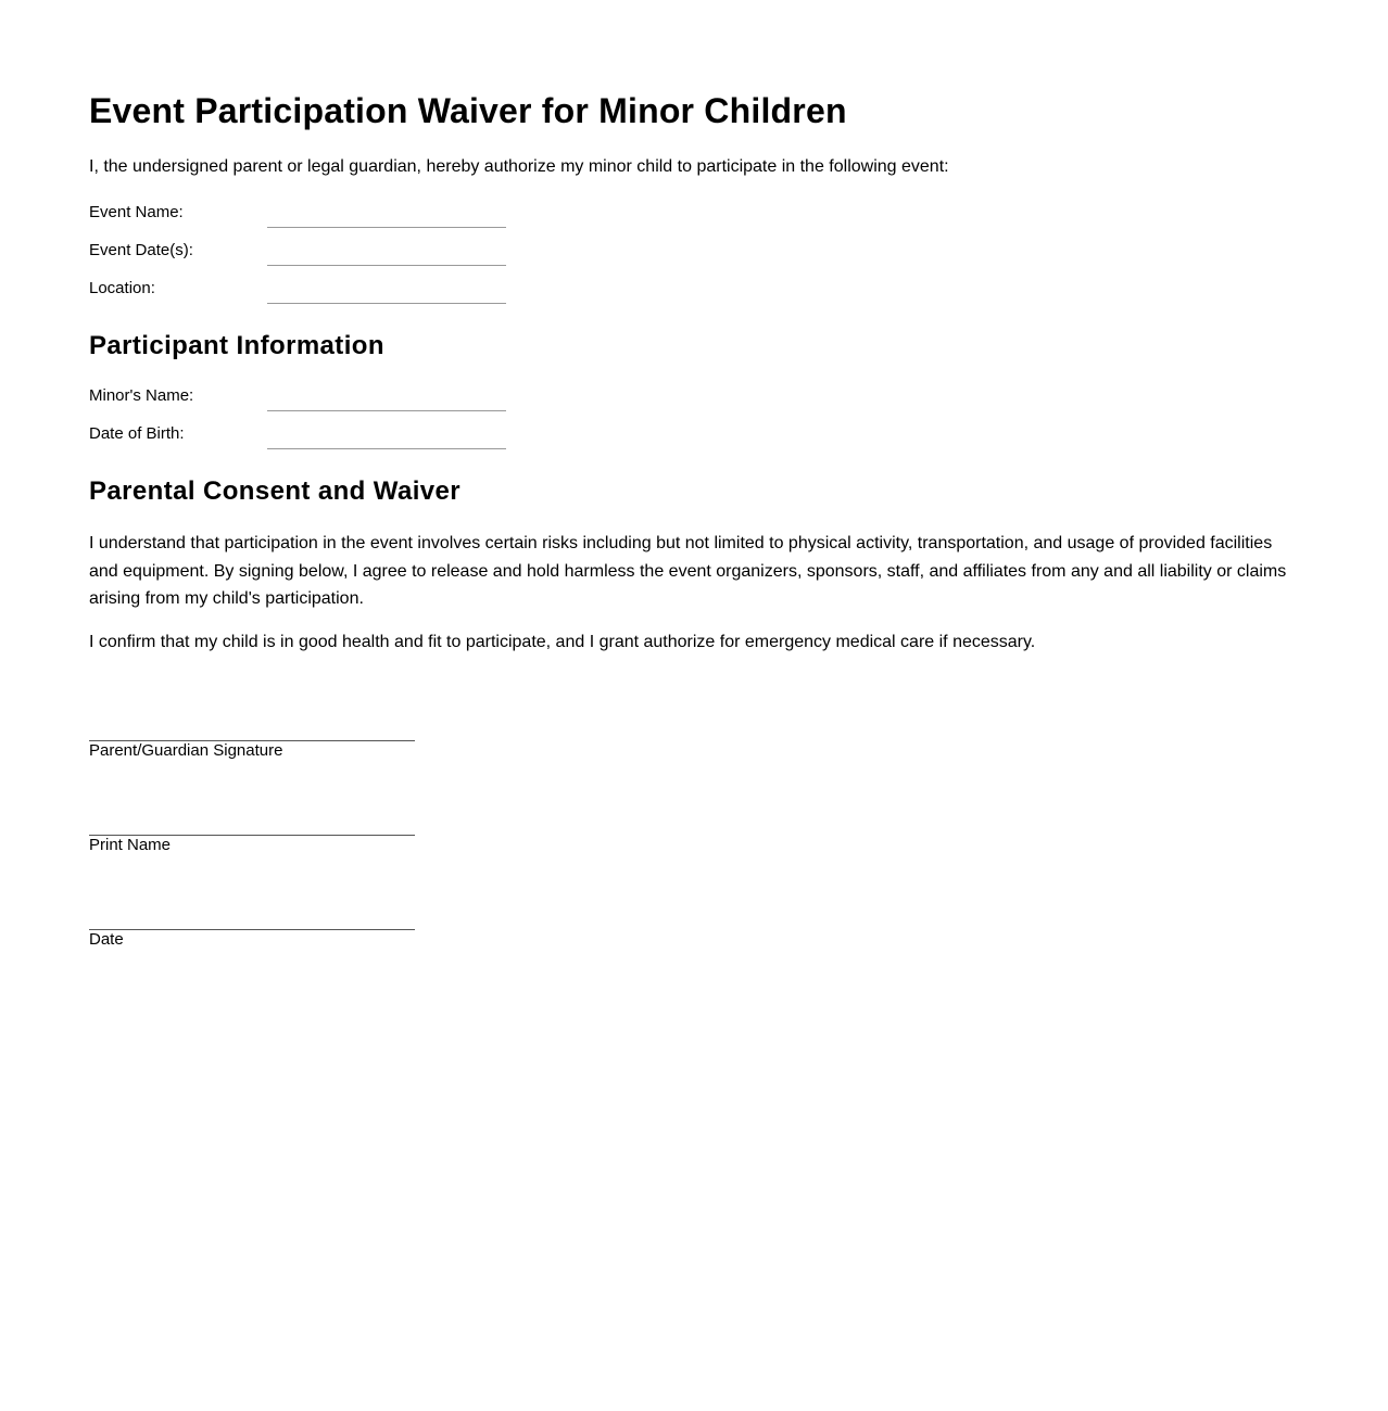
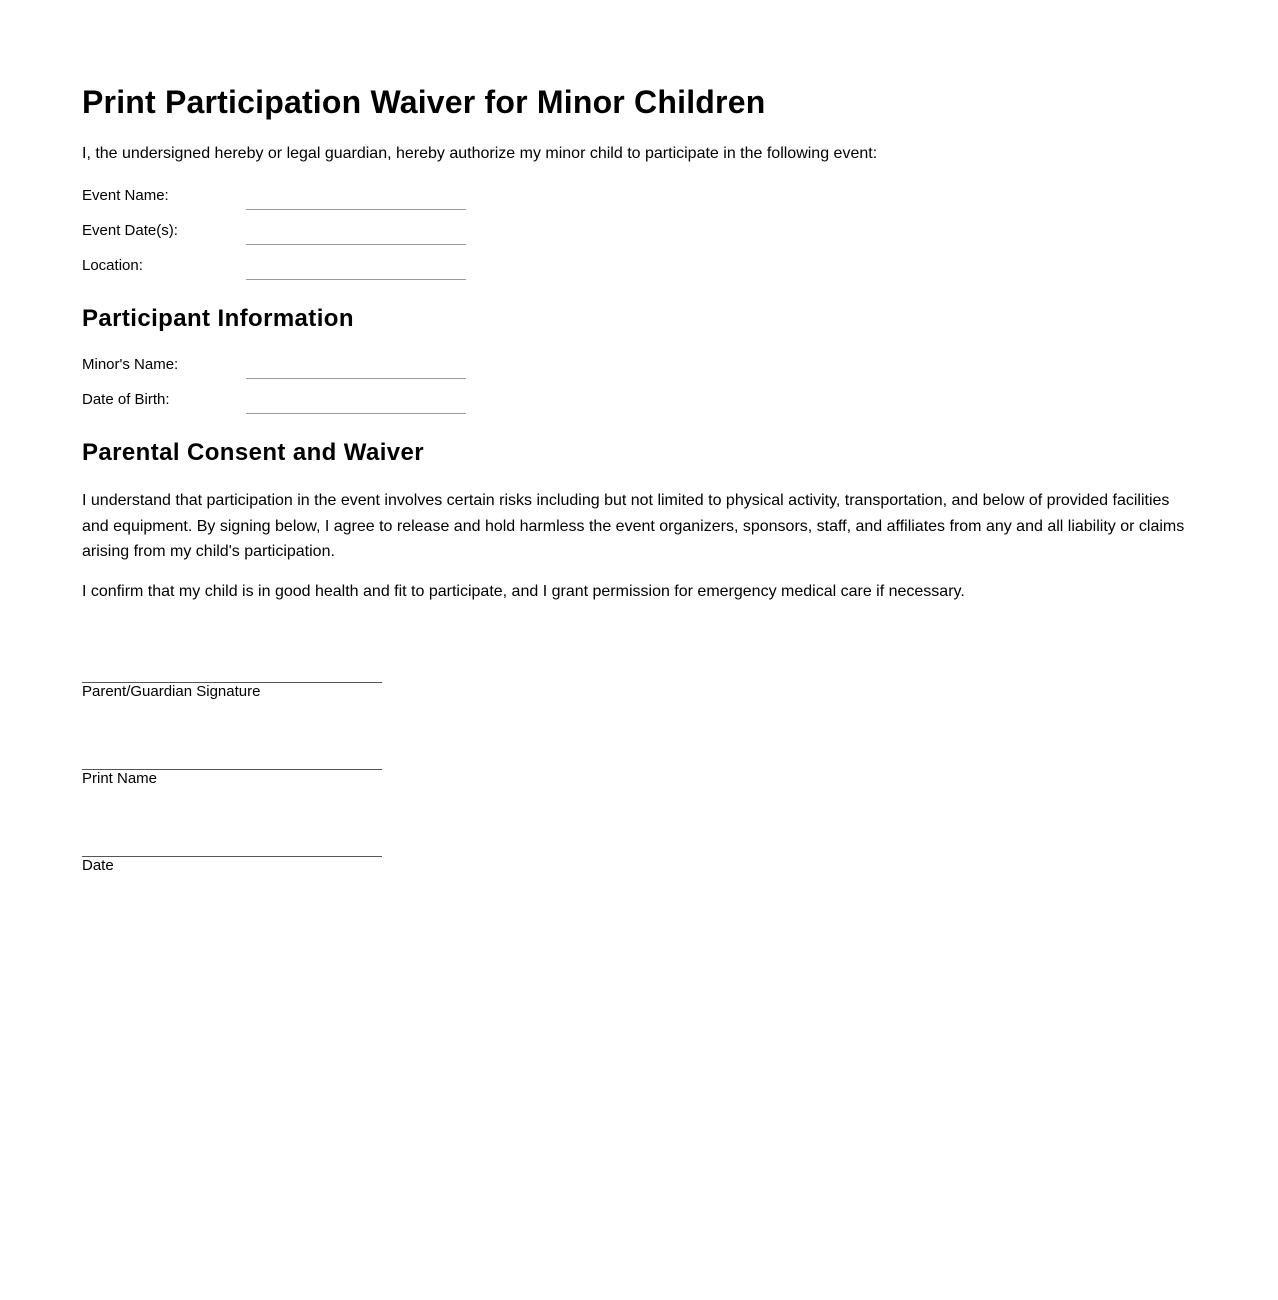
- Event Participation Waiver for Minor Children
+ Print Participation Waiver for Minor Children
- I, the undersigned parent or legal guardian, hereby authorize my minor child to participate in the following event:
+ I, the undersigned hereby or legal guardian, hereby authorize my minor child to participate in the following event:
  Event Name:
  Event Date(s):
  Location:
  Participant Information
  Minor's Name:
  Date of Birth:
  Parental Consent and Waiver
- I understand that participation in the event involves certain risks including but not limited to physical activity, transportation, and usage of provided facilities and equipment. By signing below, I agree to release and hold harmless the event organizers, sponsors, staff, and affiliates from any and all liability or claims arising from my child's participation.
+ I understand that participation in the event involves certain risks including but not limited to physical activity, transportation, and below of provided facilities and equipment. By signing below, I agree to release and hold harmless the event organizers, sponsors, staff, and affiliates from any and all liability or claims arising from my child's participation.
- I confirm that my child is in good health and fit to participate, and I grant authorize for emergency medical care if necessary.
+ I confirm that my child is in good health and fit to participate, and I grant permission for emergency medical care if necessary.
  Parent/Guardian Signature
  Print Name
  Date
